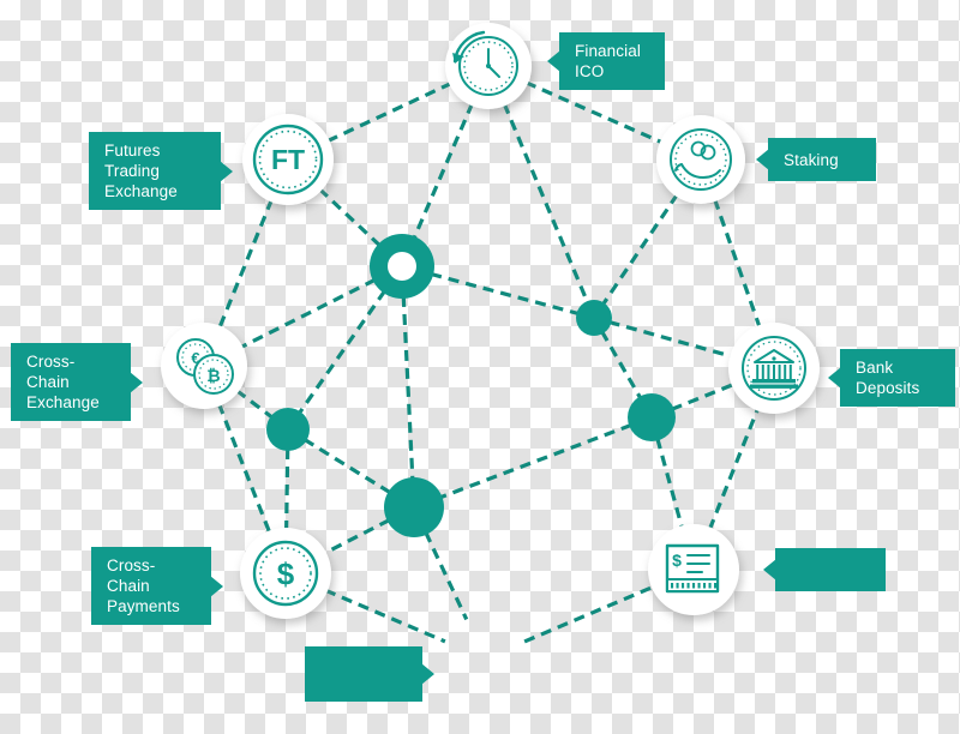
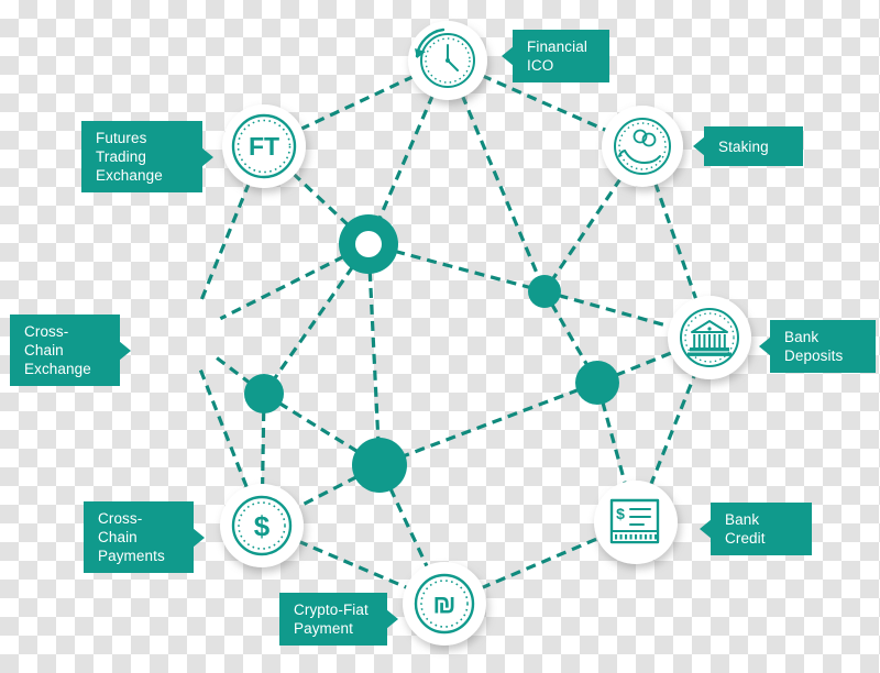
  FT
- €
- ₿
  $
  $
+ ₪
  Financial ICO
  Futures Trading
  Exchange
  Staking
  Cross-Chain
  Exchange
  Bank Deposits
  Cross-Chain
  Payments
+ Bank Credit
+ Crypto-Fiat
+ Payment
